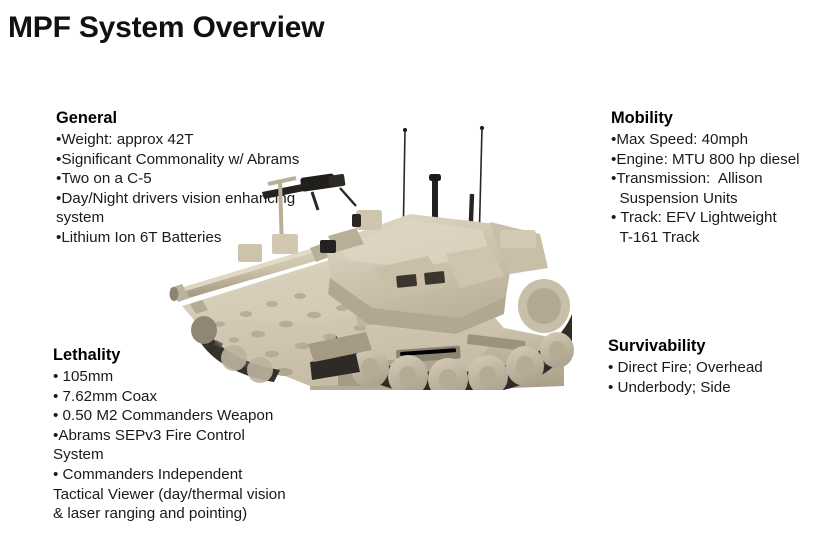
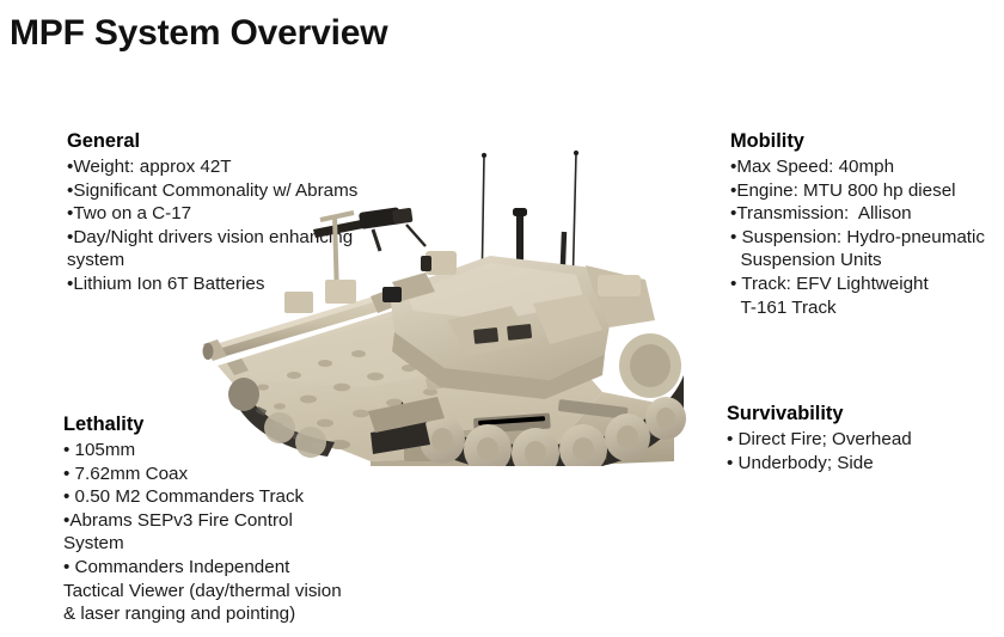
  MPF System Overview
  General
  •Weight: approx 42T
  •Significant Commonality w/ Abrams
- •Two on a C-5
+ •Two on a C-17
  •Day/Night drivers vision enhancig
  system
  •Lithium Ion 6T Batteries
  Mobility
  •Max Speed: 40mph
  •Engine: MTU 800 hp diesel
  •Transmission: Allison
+ • Suspension: Hydro-pneumatic
  Suspension Units
  • Track: EFV Lightweight
  T-161 Track
  Lethality
  • 105mm
  • 7.62mm Coax
- • 0.50 M2 Commanders Weapon
+ • 0.50 M2 Commanders Track
  •Abrams SEPv3 Fire Control
  System
  • Commanders Independent
  Tactical Viewer (day/thermal vision
  & laser ranging and pointing)
  Survivability
  • Direct Fire; Overhead
  • Underbody; Side
